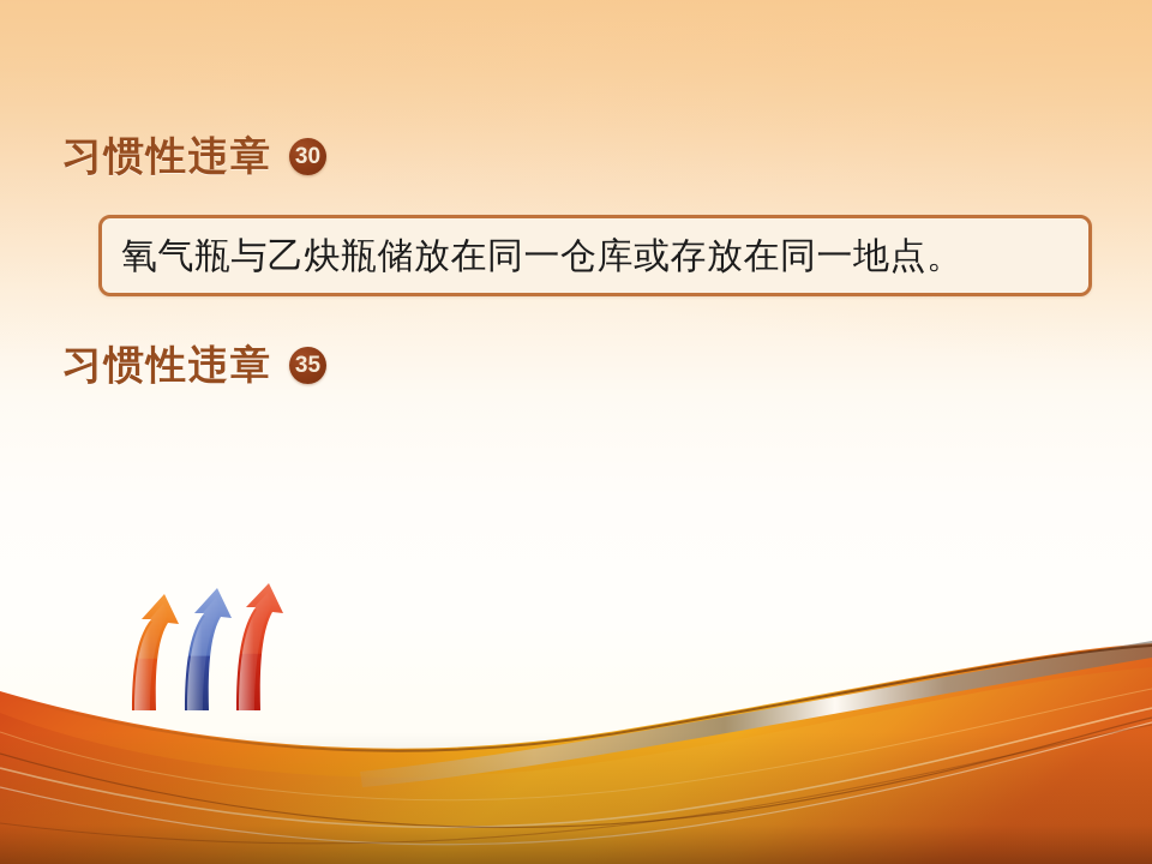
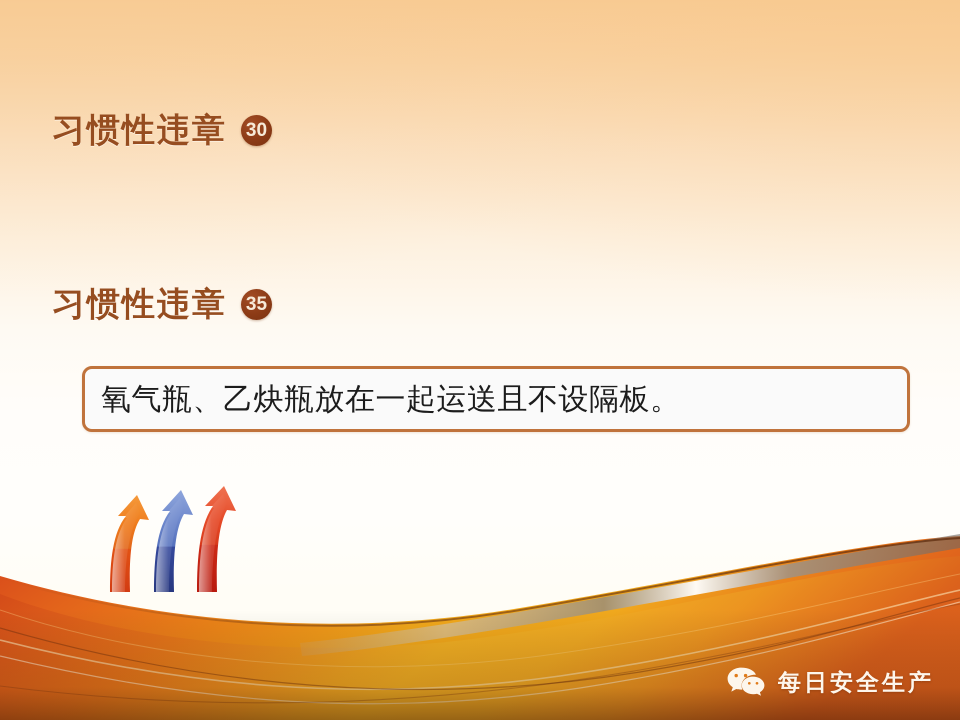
  习惯性违章
  30
- 氧气瓶与乙炔瓶储放在同一仓库或存放在同一地点。
  习惯性违章
  35
+ 氧气瓶、乙炔瓶放在一起运送且不设隔板。
+ 每日安全生产
